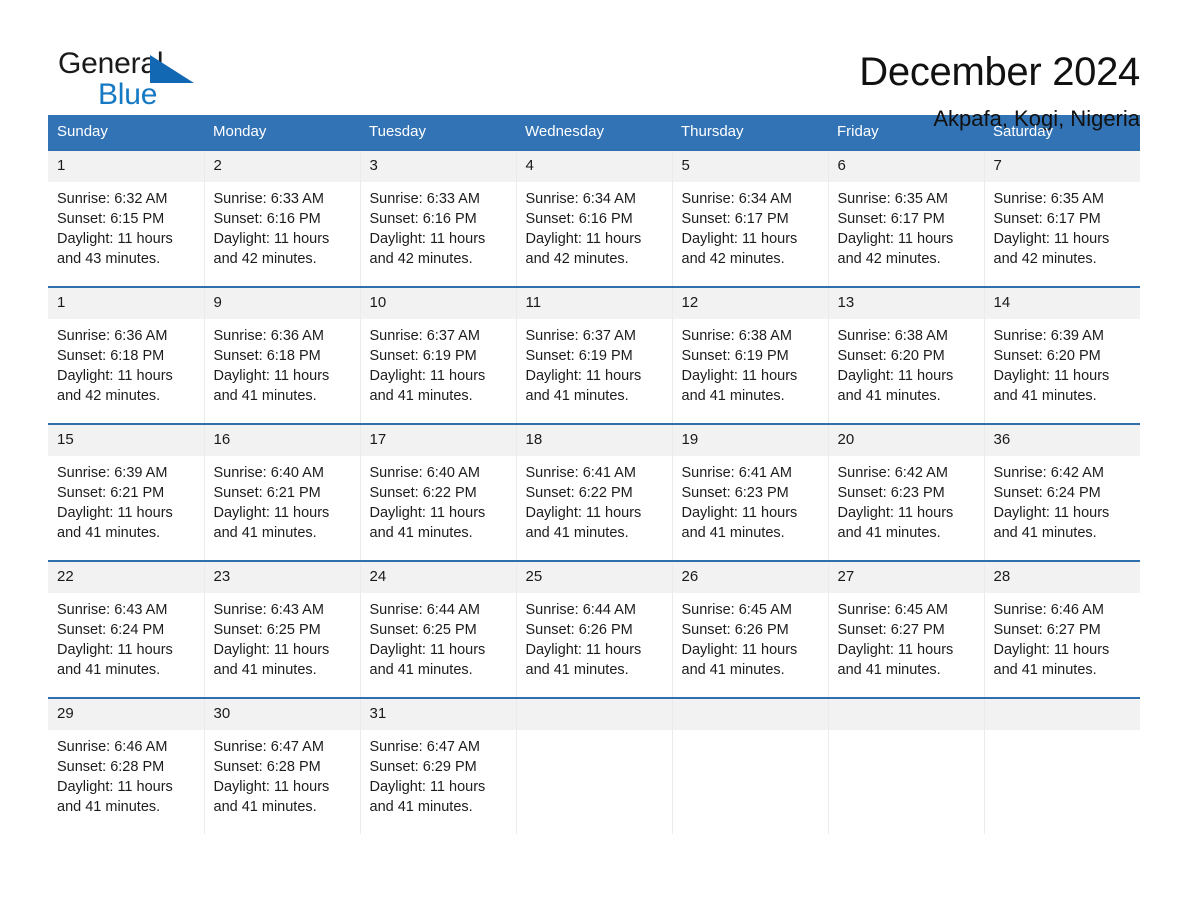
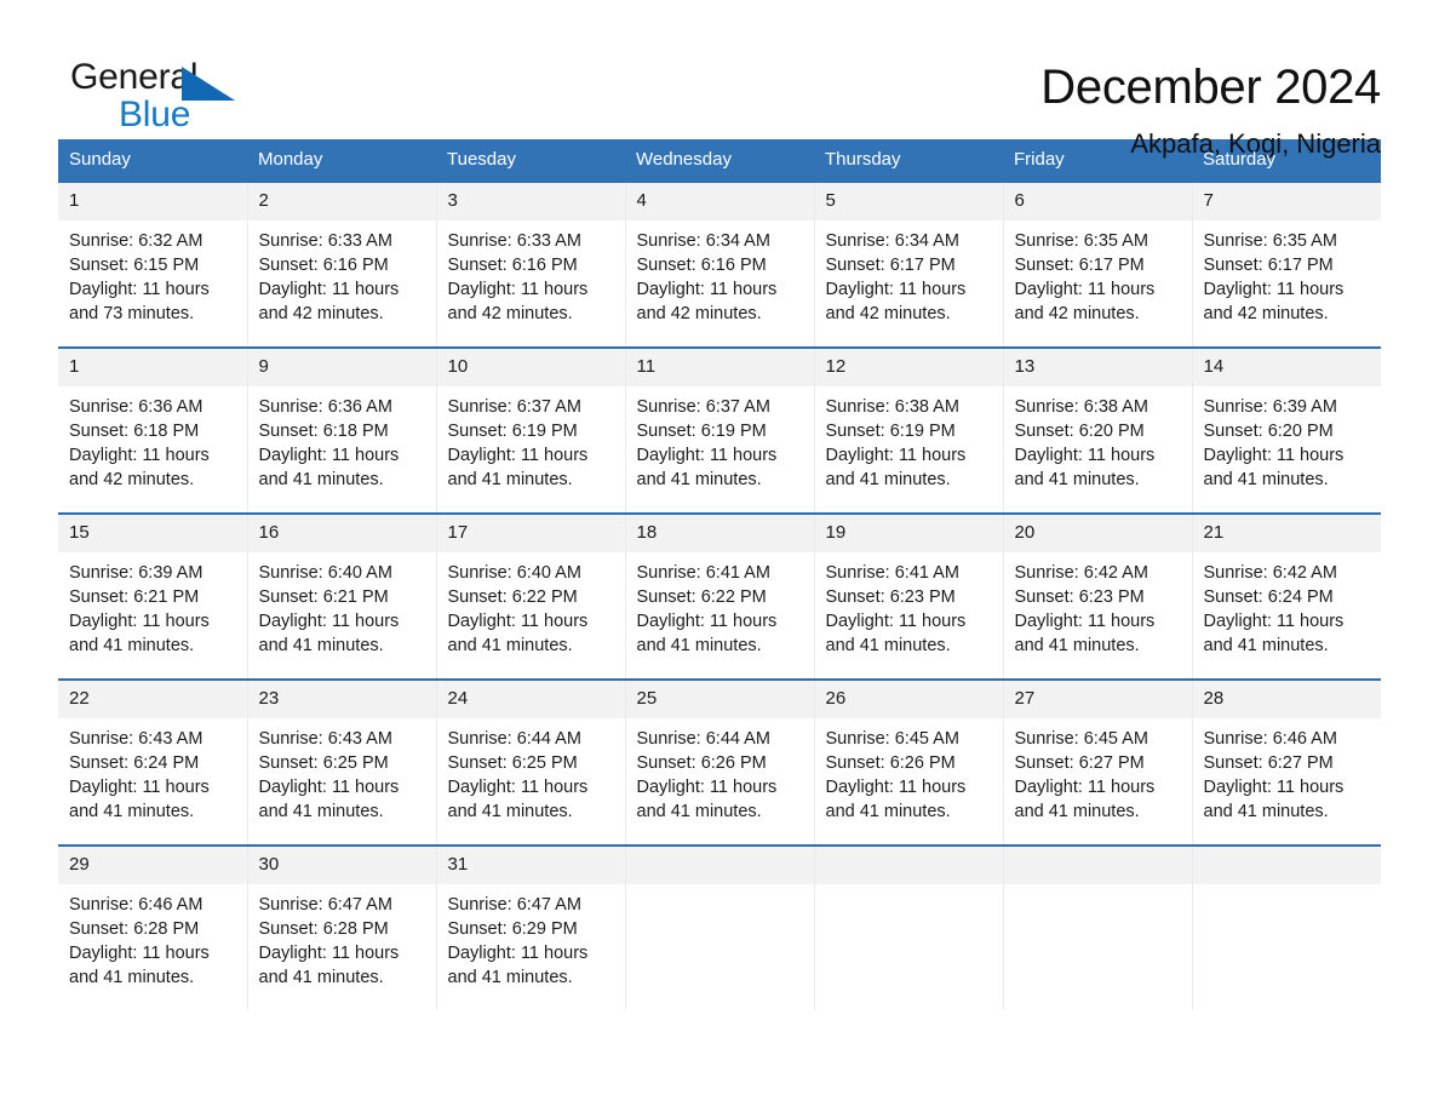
  General
  Blue
  December 2024
  Akpafa, Kogi, Nigeria
  Sunday	Monday	Tuesday	Wednesday	Thursday	Friday	Saturday
- 1Sunrise: 6:32 AMSunset: 6:15 PMDaylight: 11 hoursand 43 minutes.	2Sunrise: 6:33 AMSunset: 6:16 PMDaylight: 11 hoursand 42 minutes.	3Sunrise: 6:33 AMSunset: 6:16 PMDaylight: 11 hoursand 42 minutes.	4Sunrise: 6:34 AMSunset: 6:16 PMDaylight: 11 hoursand 42 minutes.	5Sunrise: 6:34 AMSunset: 6:17 PMDaylight: 11 hoursand 42 minutes.	6Sunrise: 6:35 AMSunset: 6:17 PMDaylight: 11 hoursand 42 minutes.	7Sunrise: 6:35 AMSunset: 6:17 PMDaylight: 11 hoursand 42 minutes.
+ 1Sunrise: 6:32 AMSunset: 6:15 PMDaylight: 11 hoursand 73 minutes.	2Sunrise: 6:33 AMSunset: 6:16 PMDaylight: 11 hoursand 42 minutes.	3Sunrise: 6:33 AMSunset: 6:16 PMDaylight: 11 hoursand 42 minutes.	4Sunrise: 6:34 AMSunset: 6:16 PMDaylight: 11 hoursand 42 minutes.	5Sunrise: 6:34 AMSunset: 6:17 PMDaylight: 11 hoursand 42 minutes.	6Sunrise: 6:35 AMSunset: 6:17 PMDaylight: 11 hoursand 42 minutes.	7Sunrise: 6:35 AMSunset: 6:17 PMDaylight: 11 hoursand 42 minutes.
  1Sunrise: 6:36 AMSunset: 6:18 PMDaylight: 11 hoursand 42 minutes.	9Sunrise: 6:36 AMSunset: 6:18 PMDaylight: 11 hoursand 41 minutes.	10Sunrise: 6:37 AMSunset: 6:19 PMDaylight: 11 hoursand 41 minutes.	11Sunrise: 6:37 AMSunset: 6:19 PMDaylight: 11 hoursand 41 minutes.	12Sunrise: 6:38 AMSunset: 6:19 PMDaylight: 11 hoursand 41 minutes.	13Sunrise: 6:38 AMSunset: 6:20 PMDaylight: 11 hoursand 41 minutes.	14Sunrise: 6:39 AMSunset: 6:20 PMDaylight: 11 hoursand 41 minutes.
- 15Sunrise: 6:39 AMSunset: 6:21 PMDaylight: 11 hoursand 41 minutes.	16Sunrise: 6:40 AMSunset: 6:21 PMDaylight: 11 hoursand 41 minutes.	17Sunrise: 6:40 AMSunset: 6:22 PMDaylight: 11 hoursand 41 minutes.	18Sunrise: 6:41 AMSunset: 6:22 PMDaylight: 11 hoursand 41 minutes.	19Sunrise: 6:41 AMSunset: 6:23 PMDaylight: 11 hoursand 41 minutes.	20Sunrise: 6:42 AMSunset: 6:23 PMDaylight: 11 hoursand 41 minutes.	36Sunrise: 6:42 AMSunset: 6:24 PMDaylight: 11 hoursand 41 minutes.
+ 15Sunrise: 6:39 AMSunset: 6:21 PMDaylight: 11 hoursand 41 minutes.	16Sunrise: 6:40 AMSunset: 6:21 PMDaylight: 11 hoursand 41 minutes.	17Sunrise: 6:40 AMSunset: 6:22 PMDaylight: 11 hoursand 41 minutes.	18Sunrise: 6:41 AMSunset: 6:22 PMDaylight: 11 hoursand 41 minutes.	19Sunrise: 6:41 AMSunset: 6:23 PMDaylight: 11 hoursand 41 minutes.	20Sunrise: 6:42 AMSunset: 6:23 PMDaylight: 11 hoursand 41 minutes.	21Sunrise: 6:42 AMSunset: 6:24 PMDaylight: 11 hoursand 41 minutes.
  22Sunrise: 6:43 AMSunset: 6:24 PMDaylight: 11 hoursand 41 minutes.	23Sunrise: 6:43 AMSunset: 6:25 PMDaylight: 11 hoursand 41 minutes.	24Sunrise: 6:44 AMSunset: 6:25 PMDaylight: 11 hoursand 41 minutes.	25Sunrise: 6:44 AMSunset: 6:26 PMDaylight: 11 hoursand 41 minutes.	26Sunrise: 6:45 AMSunset: 6:26 PMDaylight: 11 hoursand 41 minutes.	27Sunrise: 6:45 AMSunset: 6:27 PMDaylight: 11 hoursand 41 minutes.	28Sunrise: 6:46 AMSunset: 6:27 PMDaylight: 11 hoursand 41 minutes.
  29Sunrise: 6:46 AMSunset: 6:28 PMDaylight: 11 hoursand 41 minutes.	30Sunrise: 6:47 AMSunset: 6:28 PMDaylight: 11 hoursand 41 minutes.	31Sunrise: 6:47 AMSunset: 6:29 PMDaylight: 11 hoursand 41 minutes.
